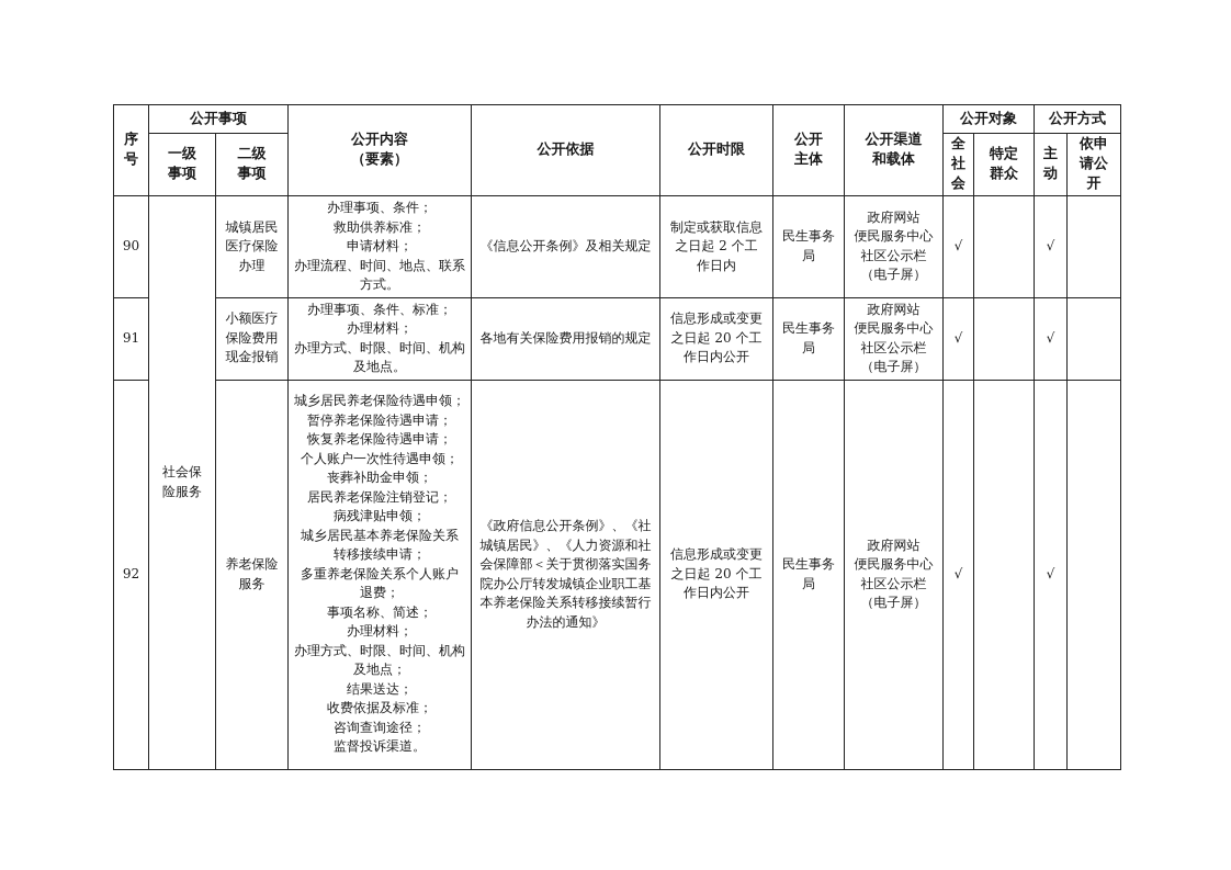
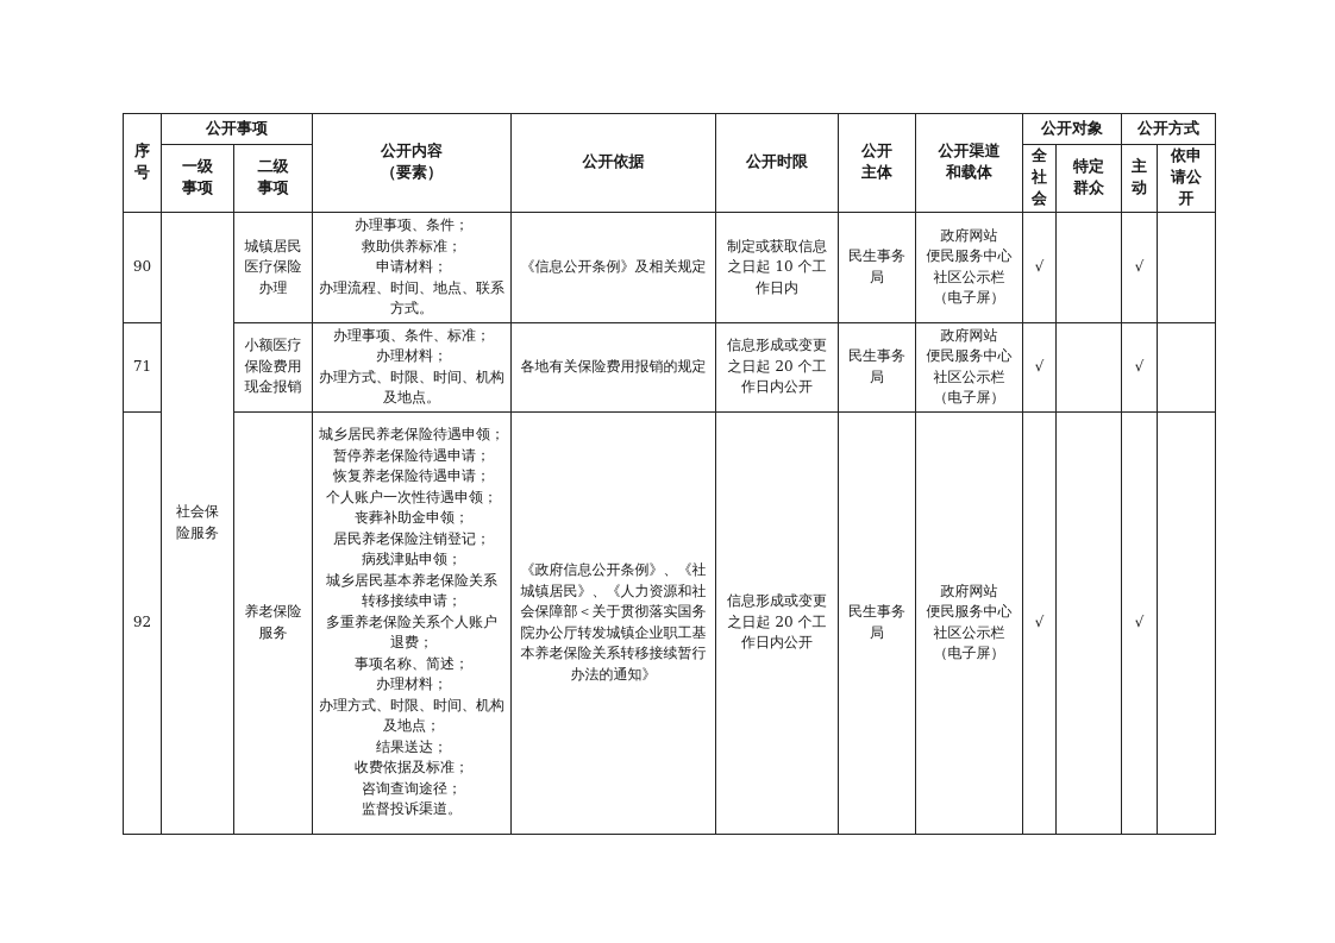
  序 号	公开事项	公开内容 （要素）	公开依据	公开时限	公开 主体	公开渠道 和载体	公开对象	公开方式
  一级 事项	二级 事项	全 社 会	特定 群众	主 动	依申 请公 开
- 90	社会保 险服务	城镇居民 医疗保险 办理	办理事项、条件； 救助供养标准； 申请材料； 办理流程、时间、地点、联系 方式。	《信息公开条例》及相关规定	制定或获取信息 之日起 2 个工 作日内	民生事务 局	政府网站 便民服务中心 社区公示栏 （电子屏）	√		√
+ 90	社会保 险服务	城镇居民 医疗保险 办理	办理事项、条件； 救助供养标准； 申请材料； 办理流程、时间、地点、联系 方式。	《信息公开条例》及相关规定	制定或获取信息 之日起 10 个工 作日内	民生事务 局	政府网站 便民服务中心 社区公示栏 （电子屏）	√		√
- 91	小额医疗 保险费用 现金报销	办理事项、条件、标准； 办理材料； 办理方式、时限、时间、机构 及地点。	各地有关保险费用报销的规定	信息形成或变更 之日起 20 个工 作日内公开	民生事务 局	政府网站 便民服务中心 社区公示栏 （电子屏）	√		√
+ 71	小额医疗 保险费用 现金报销	办理事项、条件、标准； 办理材料； 办理方式、时限、时间、机构 及地点。	各地有关保险费用报销的规定	信息形成或变更 之日起 20 个工 作日内公开	民生事务 局	政府网站 便民服务中心 社区公示栏 （电子屏）	√		√
  92	养老保险 服务	城乡居民养老保险待遇申领； 暂停养老保险待遇申请； 恢复养老保险待遇申请； 个人账户一次性待遇申领； 丧葬补助金申领； 居民养老保险注销登记； 病残津贴申领； 城乡居民基本养老保险关系 转移接续申请； 多重养老保险关系个人账户 退费； 事项名称、简述； 办理材料； 办理方式、时限、时间、机构 及地点； 结果送达； 收费依据及标准； 咨询查询途径； 监督投诉渠道。	《政府信息公开条例》、《社 城镇居民》、《人力资源和社 会保障部＜关于贯彻落实国务 院办公厅转发城镇企业职工基 本养老保险关系转移接续暂行 办法的通知》	信息形成或变更 之日起 20 个工 作日内公开	民生事务 局	政府网站 便民服务中心 社区公示栏 （电子屏）	√		√
